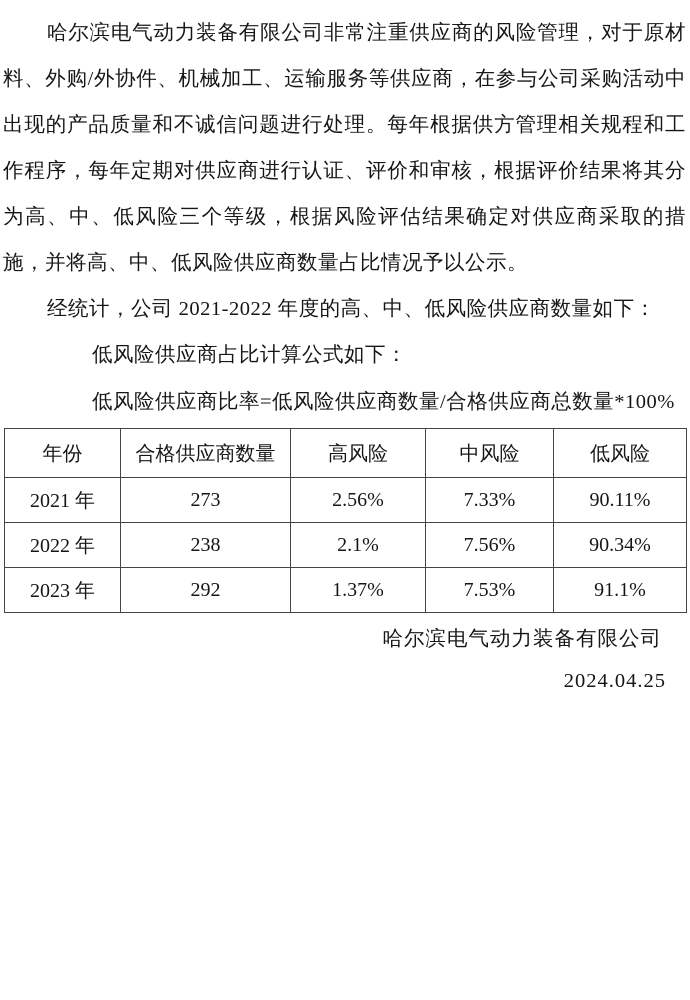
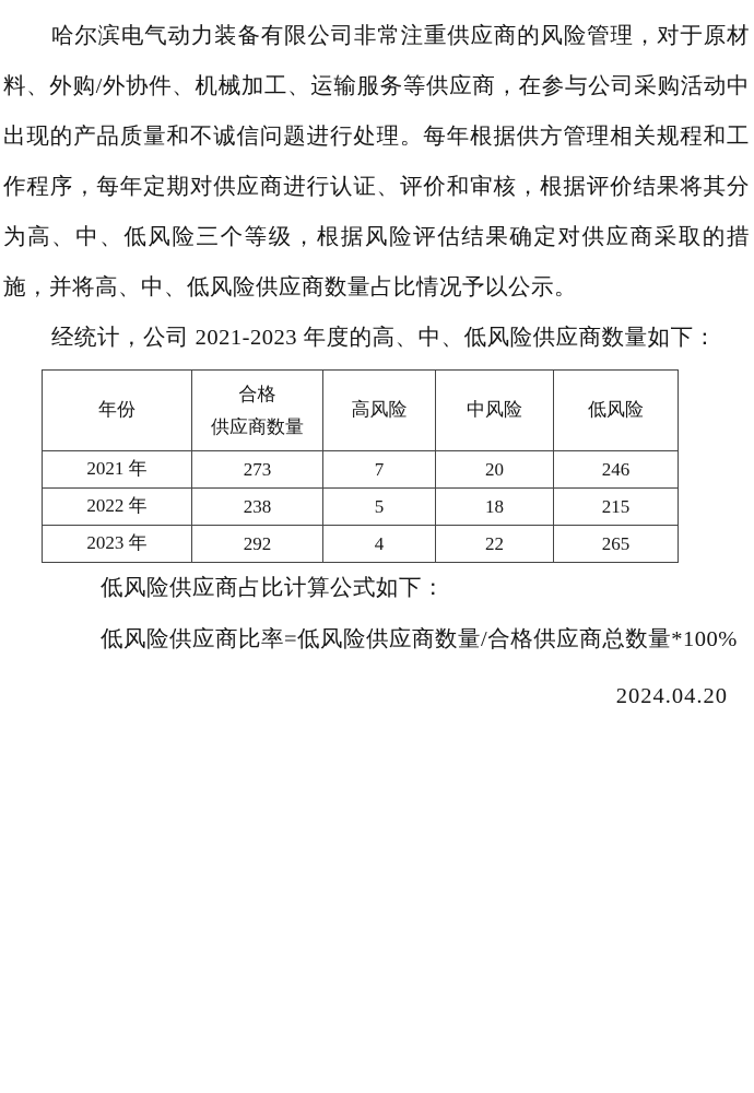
  哈尔滨电气动力装备有限公司非常注重供应商的风险管理，对于原材料、外购/外协件、机械加工、运输服务等供应商，在参与公司采购活动中出现的产品质量和不诚信问题进行处理。每年根据供方管理相关规程和工作程序，每年定期对供应商进行认证、评价和审核，根据评价结果将其分为高、中、低风险三个等级，根据风险评估结果确定对供应商采取的措施，并将高、中、低风险供应商数量占比情况予以公示。
- 经统计，公司 2021-2022 年度的高、中、低风险供应商数量如下：
+ 经统计，公司 2021-2023 年度的高、中、低风险供应商数量如下：
+ 年份	合格 供应商数量	高风险	中风险	低风险
+ 2021 年	273	7	20	246
+ 2022 年	238	5	18	215
+ 2023 年	292	4	22	265
  低风险供应商占比计算公式如下：
  低风险供应商比率=低风险供应商数量/合格供应商总数量*100%
- 年份	合格供应商数量	高风险	中风险	低风险
- 2021 年	273	2.56%	7.33%	90.11%
- 2022 年	238	2.1%	7.56%	90.34%
- 2023 年	292	1.37%	7.53%	91.1%
- 哈尔滨电气动力装备有限公司
- 2024.04.25
+ 2024.04.20
